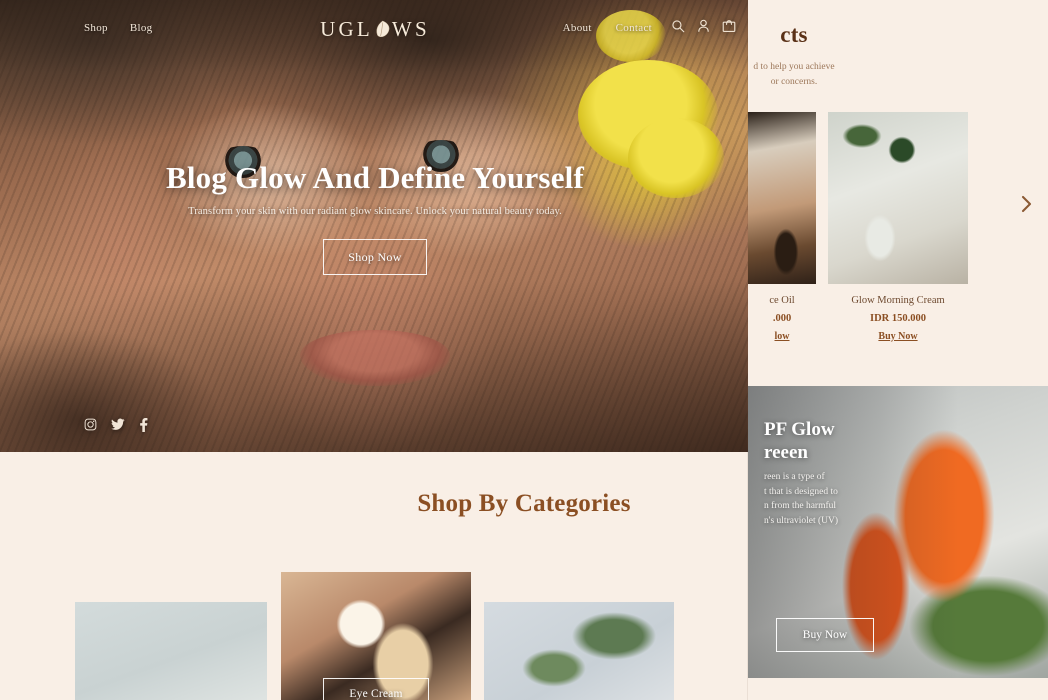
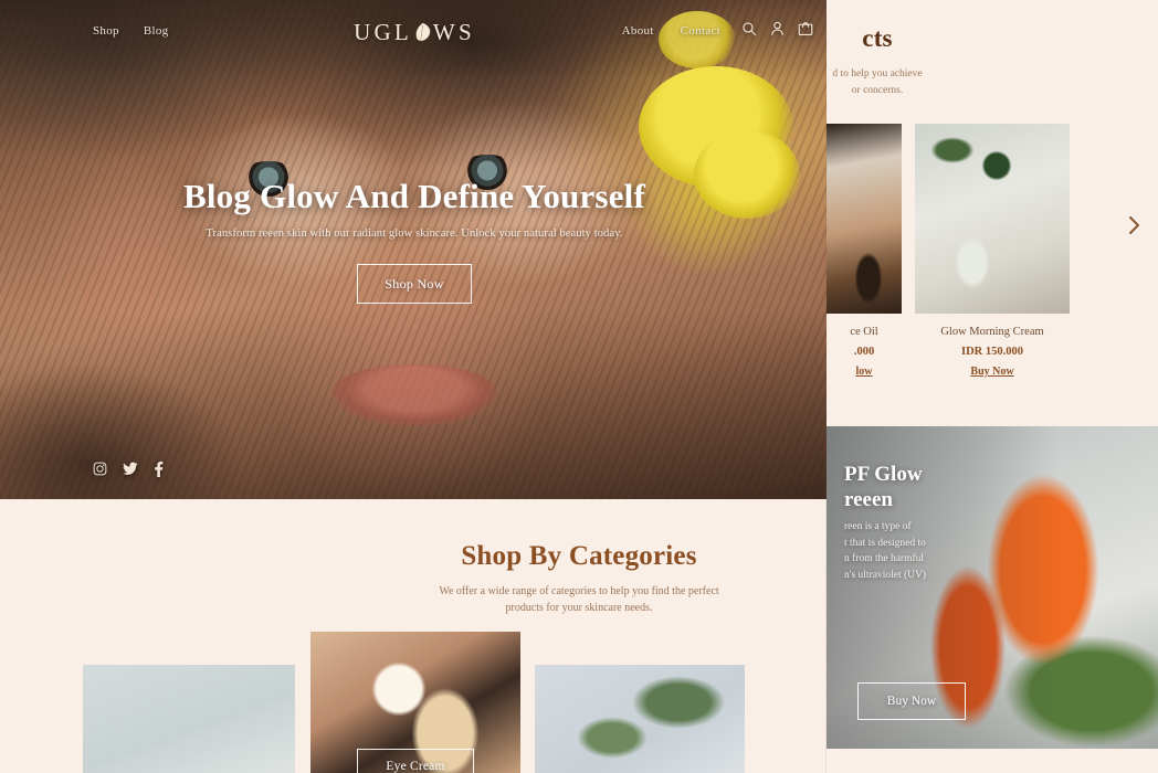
  Shop
  Blog
  About
  Contact
  UGL
  WS
  Blog Glow And Define Yourself
- Transform your skin with our radiant glow skincare. Unlock your natural beauty today.
+ Transform reeen skin with our radiant glow skincare. Unlock your natural beauty today.
  Shop Now
  Shop By Categories
+ We offer a wide range of categories to help you find the perfect products for your skincare needs.
  Eye Cream
  cts
  d to help you achieve
  or concerns.
  ce Oil
  .000
  low
  Glow Morning Cream
  IDR 150.000
  Buy Now
  PF Glow
  reeen
  reen is a type of
  t that is designed to
  n from the harmful
  n's ultraviolet (UV)
  Buy Now
